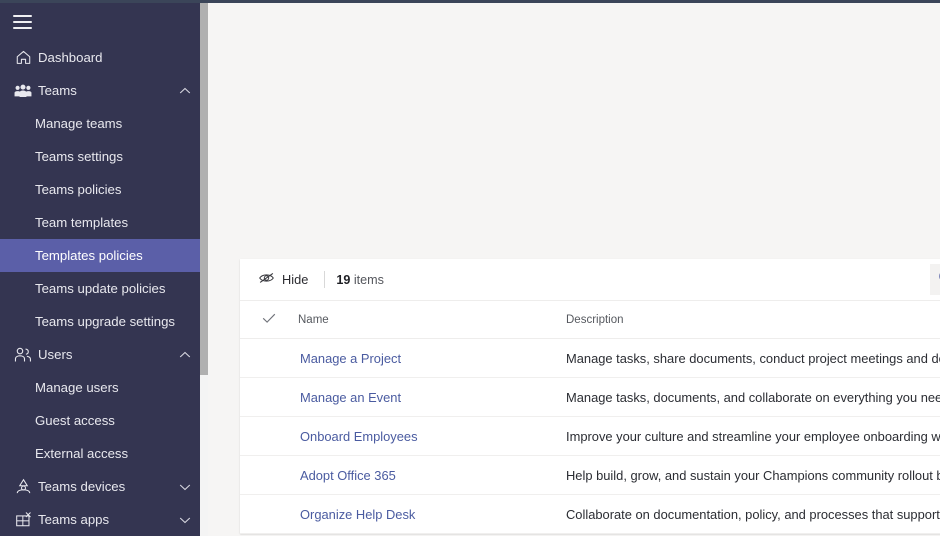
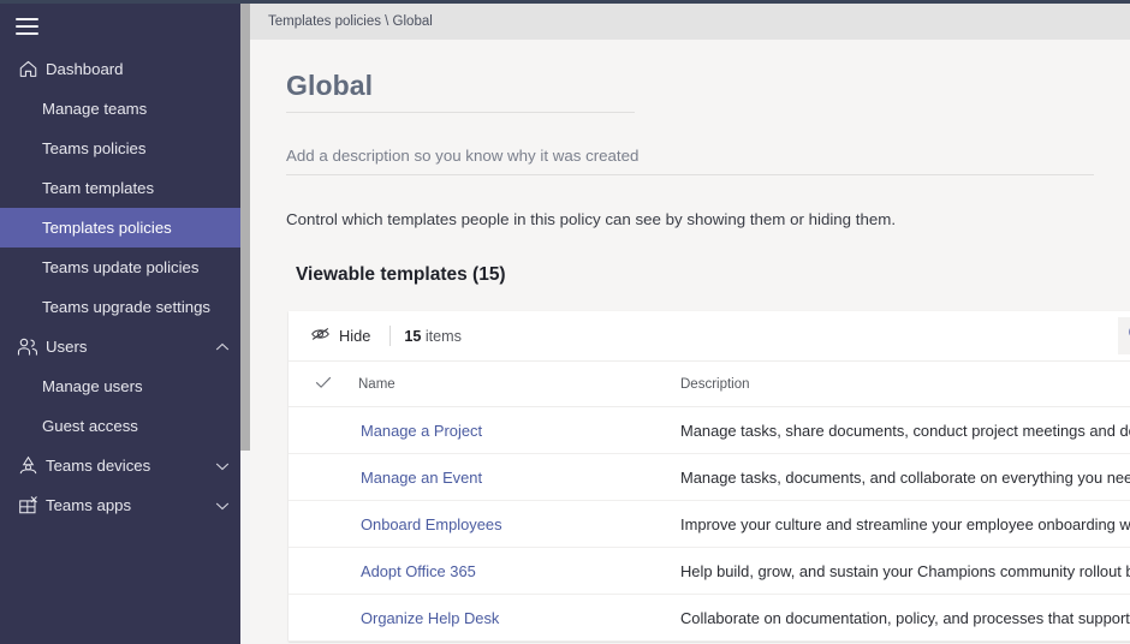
  Dashboard
- Teams
  Manage teams
- Teams settings
  Teams policies
  Team templates
  Templates policies
  Teams update policies
  Teams upgrade settings
  Users
  Manage users
  Guest access
- External access
  Teams devices
  Teams apps
+ Templates policies \ Global
+ Global
+ Add a description so you know why it was created
+ Control which templates people in this policy can see by showing them or hiding them.
+ Viewable templates (15)
  Hide
- 19 items
+ 15 items
  	Name	Description
  	Manage a Project	Manage tasks, share documents, conduct project meetings and d
  	Manage an Event	Manage tasks, documents, and collaborate on everything you nee
  	Onboard Employees	Improve your culture and streamline your employee onboarding w
  	Adopt Office 365	Help build, grow, and sustain your Champions community rollout
  	Organize Help Desk	Collaborate on documentation, policy, and processes that support
